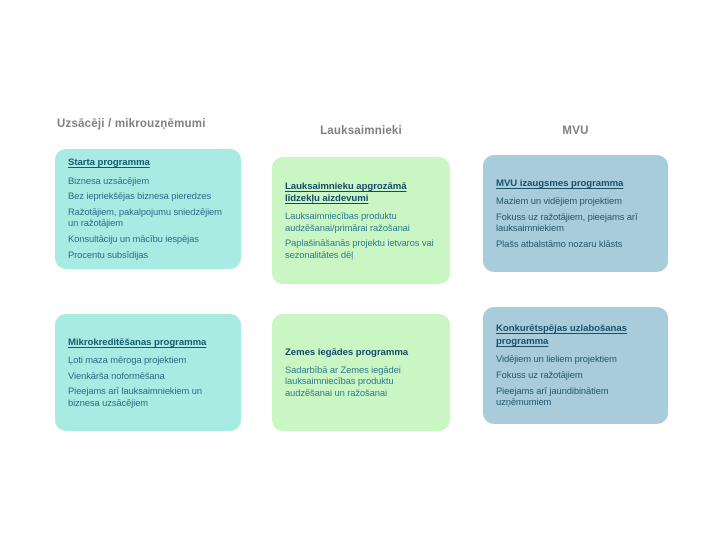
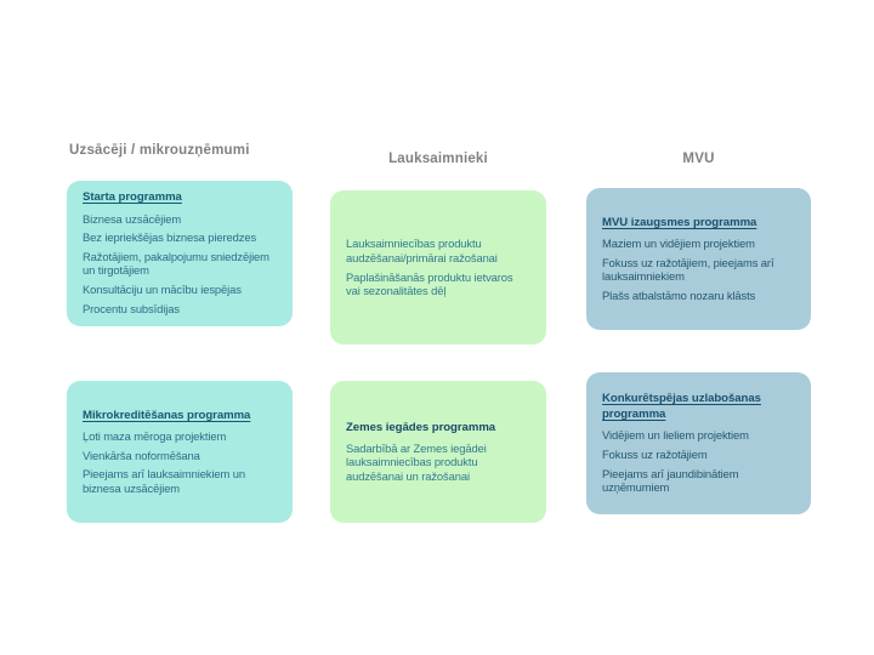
  Uzsācēji / mikrouzņēmumi
  Lauksaimnieki
  MVU
  Starta programma
  Biznesa uzsācējiem
  Bez iepriekšējas biznesa pieredzes
- Ražotājiem, pakalpojumu sniedzējiem un ražotājiem
+ Ražotājiem, pakalpojumu sniedzējiem un tirgotājiem
  Konsultāciju un mācību iespējas
  Procentu subsīdijas
- Lauksaimnieku apgrozāmā līdzekļu aizdevumi
  Lauksaimniecības produktu audzēšanai/primārai ražošanai
- Paplašināšanās projektu ietvaros vai sezonalitātes dēļ
+ Paplašināšanās produktu ietvaros vai sezonalitātes dēļ
  MVU izaugsmes programma
  Maziem un vidējiem projektiem
  Fokuss uz ražotājiem, pieejams arī lauksaimniekiem
  Plašs atbalstāmo nozaru klāsts
  Mikrokreditēšanas programma
  Ļoti maza mēroga projektiem
  Vienkārša noformēšana
  Pieejams arī lauksaimniekiem un biznesa uzsācējiem
  Zemes iegādes programma
  Sadarbībā ar Zemes iegādei lauksaimniecības produktu audzēšanai un ražošanai
  Konkurētspējas uzlabošanas programma
  Vidējiem un lieliem projektiem
  Fokuss uz ražotājiem
  Pieejams arī jaundibinātiem uzņēmumiem
